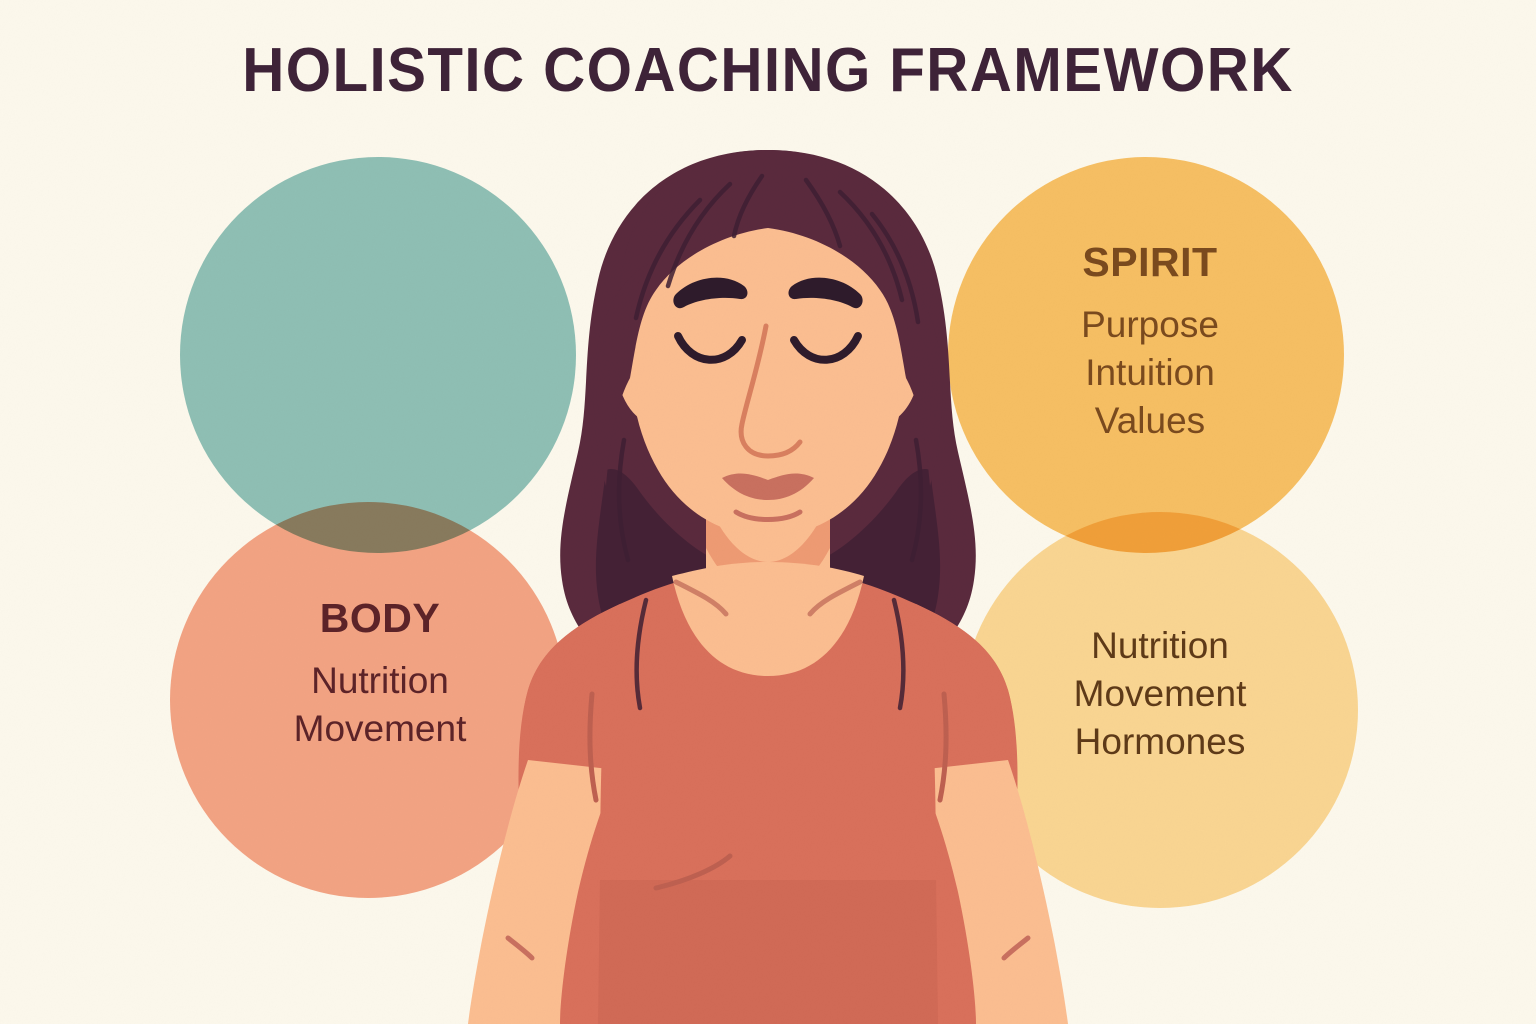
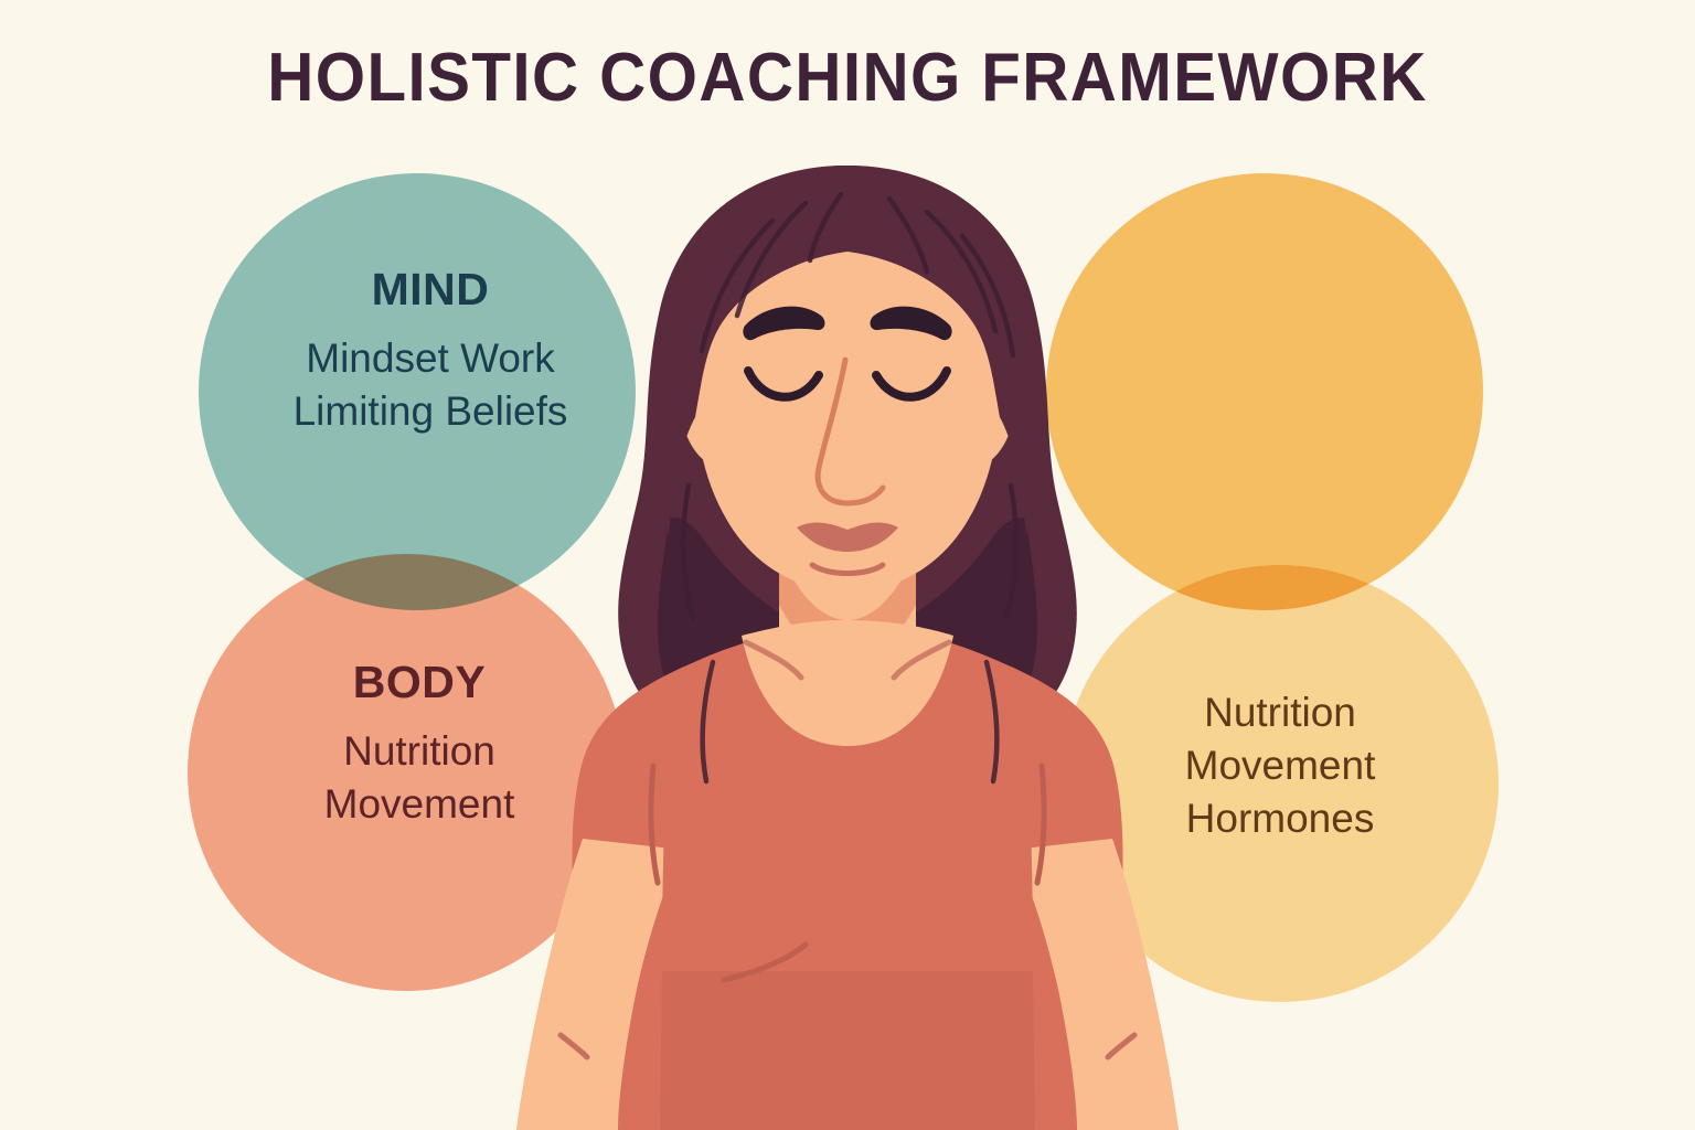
  HOLISTIC COACHING FRAMEWORK
+ MIND
+ Mindset Work
+ Limiting Beliefs
  BODY
  Nutrition
  Movement
- SPIRIT
- Purpose
- Intuition
- Values
  Nutrition
  Movement
  Hormones
